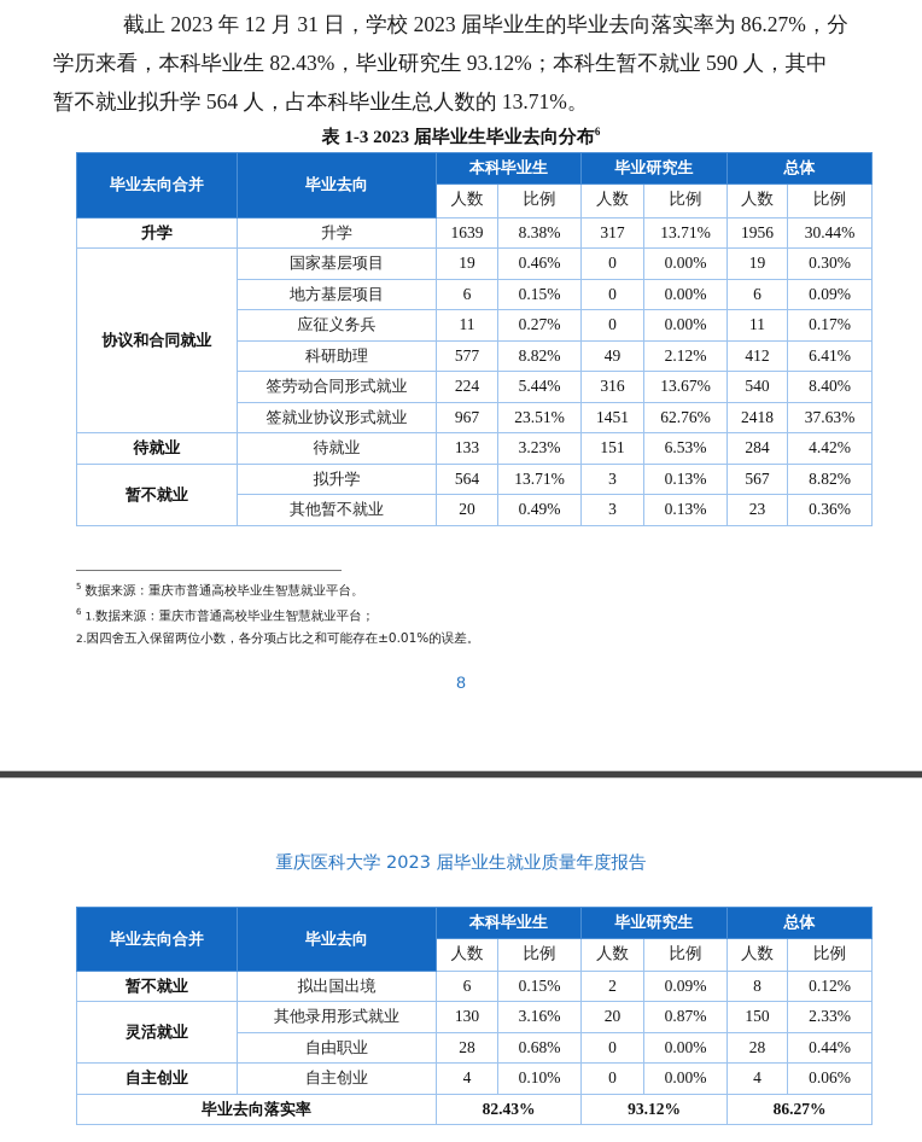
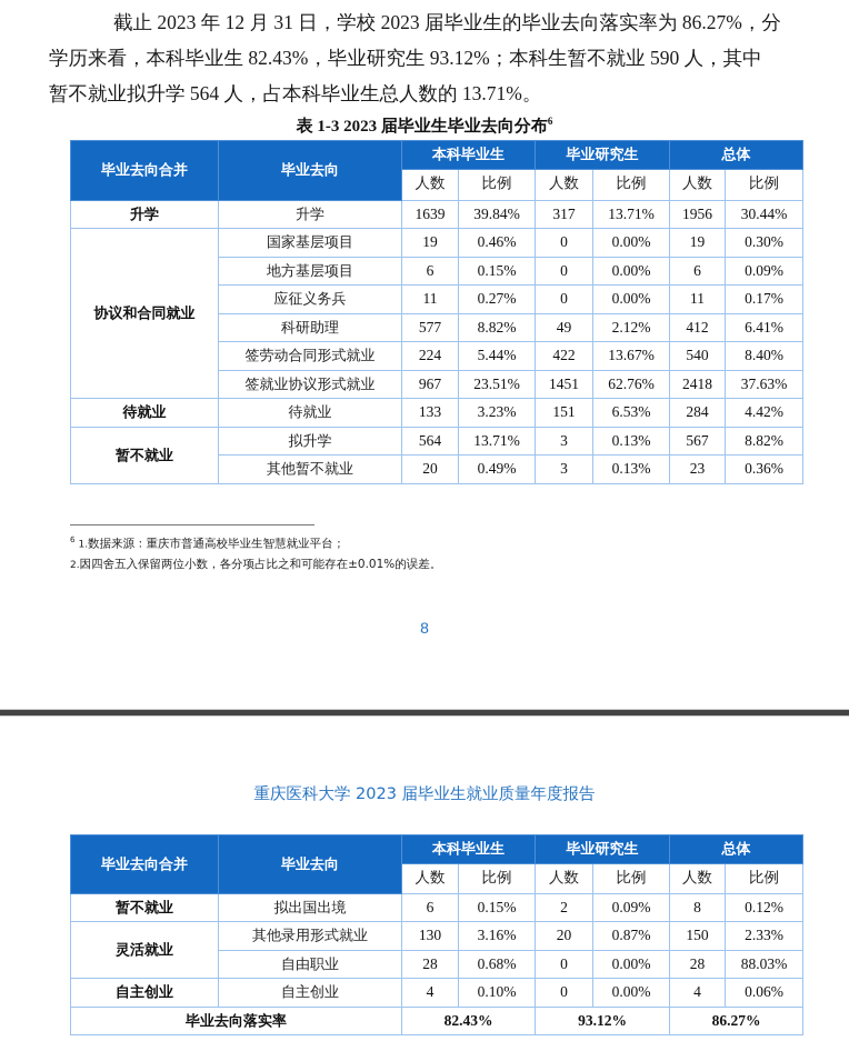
  截止 2023 年 12 月 31 日，学校 2023 届毕业生的毕业去向落实率为 86.27%，分
  学历来看，本科毕业生 82.43%，毕业研究生 93.12%；本科生暂不就业 590 人，其中
  暂不就业拟升学 564 人，占本科毕业生总人数的 13.71%。
  表 1-3 2023 届毕业生毕业去向分布6
  毕业去向合并	毕业去向	本科毕业生	毕业研究生	总体
  人数	比例	人数	比例	人数	比例
- 升学	升学	1639	8.38%	317	13.71%	1956	30.44%
+ 升学	升学	1639	39.84%	317	13.71%	1956	30.44%
  协议和合同就业	国家基层项目	19	0.46%	0	0.00%	19	0.30%
  地方基层项目	6	0.15%	0	0.00%	6	0.09%
  应征义务兵	11	0.27%	0	0.00%	11	0.17%
  科研助理	577	8.82%	49	2.12%	412	6.41%
- 签劳动合同形式就业	224	5.44%	316	13.67%	540	8.40%
+ 签劳动合同形式就业	224	5.44%	422	13.67%	540	8.40%
  签就业协议形式就业	967	23.51%	1451	62.76%	2418	37.63%
  待就业	待就业	133	3.23%	151	6.53%	284	4.42%
  暂不就业	拟升学	564	13.71%	3	0.13%	567	8.82%
  其他暂不就业	20	0.49%	3	0.13%	23	0.36%
- 5 数据来源：重庆市普通高校毕业生智慧就业平台。
  61.数据来源：重庆市普通高校毕业生智慧就业平台；
  2.因四舍五入保留两位小数，各分项占比之和可能存在±0.01%的误差。
  8
  重庆医科大学 2023 届毕业生就业质量年度报告
  毕业去向合并	毕业去向	本科毕业生	毕业研究生	总体
  人数	比例	人数	比例	人数	比例
  暂不就业	拟出国出境	6	0.15%	2	0.09%	8	0.12%
  灵活就业	其他录用形式就业	130	3.16%	20	0.87%	150	2.33%
- 自由职业	28	0.68%	0	0.00%	28	0.44%
+ 自由职业	28	0.68%	0	0.00%	28	88.03%
  自主创业	自主创业	4	0.10%	0	0.00%	4	0.06%
  毕业去向落实率	82.43%	93.12%	86.27%
